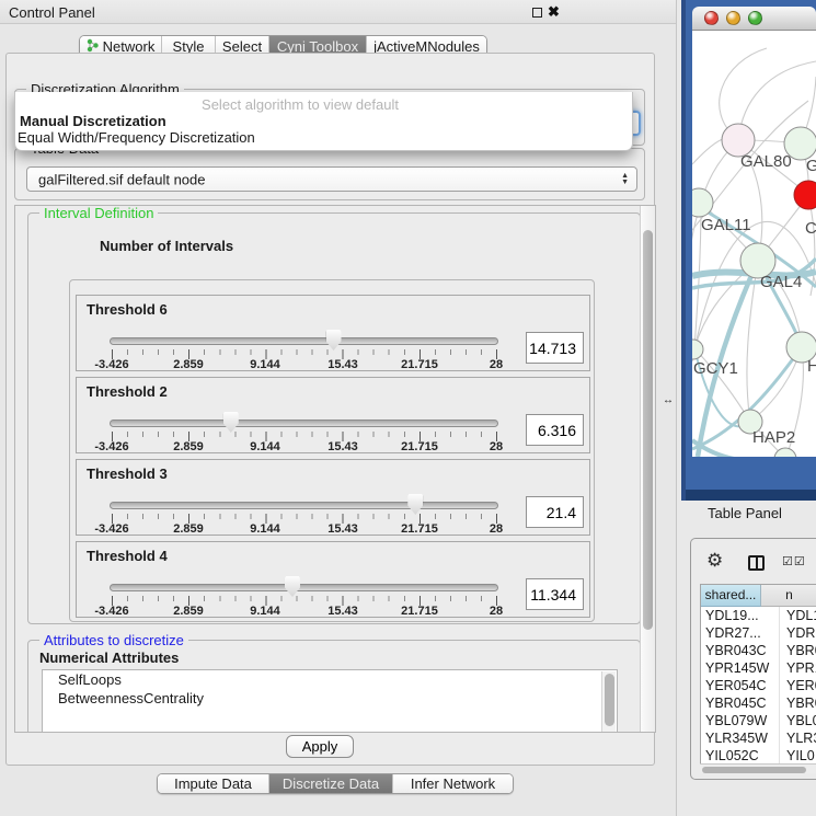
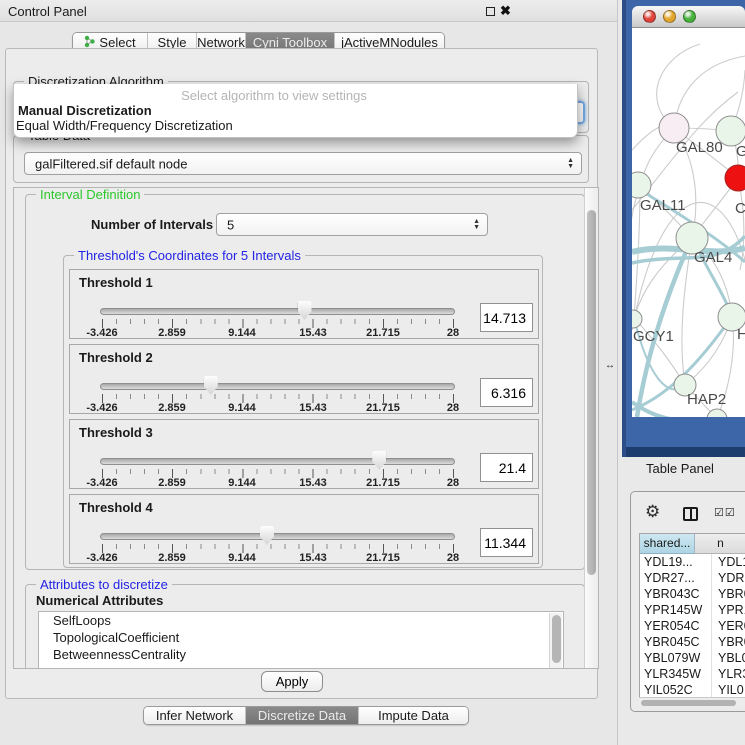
  Control Panel
  ✖
- Network
+ Select
  Style
- Select
+ Network
  Cyni Toolbox
  jActiveMNodules
  Discretization Algorithm
- Select algorithm to view default
+ Select algorithm to view settings
  Manual Discretization
  Equal Width/Frequency Discretization
  galFiltered.sif default node
  Interval Definition
  Number of Intervals
+ 5
+ Threshold's Coordinates for 5 Intervals
- Threshold 6
+ Threshold 1
  -3.426
  2.859
  9.144
  15.43
  21.715
  28
  14.713
  Threshold 2
  -3.426
  2.859
  9.144
  15.43
  21.715
  28
  6.316
  Threshold 3
  -3.426
  2.859
  9.144
  15.43
  21.715
  28
  21.4
  Threshold 4
  -3.426
  2.859
  9.144
  15.43
  21.715
  28
  11.344
  Attributes to discretize
  Numerical Attributes
  SelfLoops
+ TopologicalCoefficient
  BetweennessCentrality
  Apply
- Impute Data
+ Infer Network
  Discretize Data
- Infer Network
+ Impute Data
  ↔
  GAL80
  C
  GAL11
  GAL4
  GCY1
  H
  HAP2
  Table Panel
  ⚙
  ☑☑
  shared...
  n
  YDL19...
  YDL
  YDR27...
  YDR
  YBR043C
  YBR
  YPR145W
  YPR
  YER054C
  YER
  YBR045C
  YBR
  YBL079W
  YBL
  YLR345W
  YLR
  YIL052C
  YIL0
